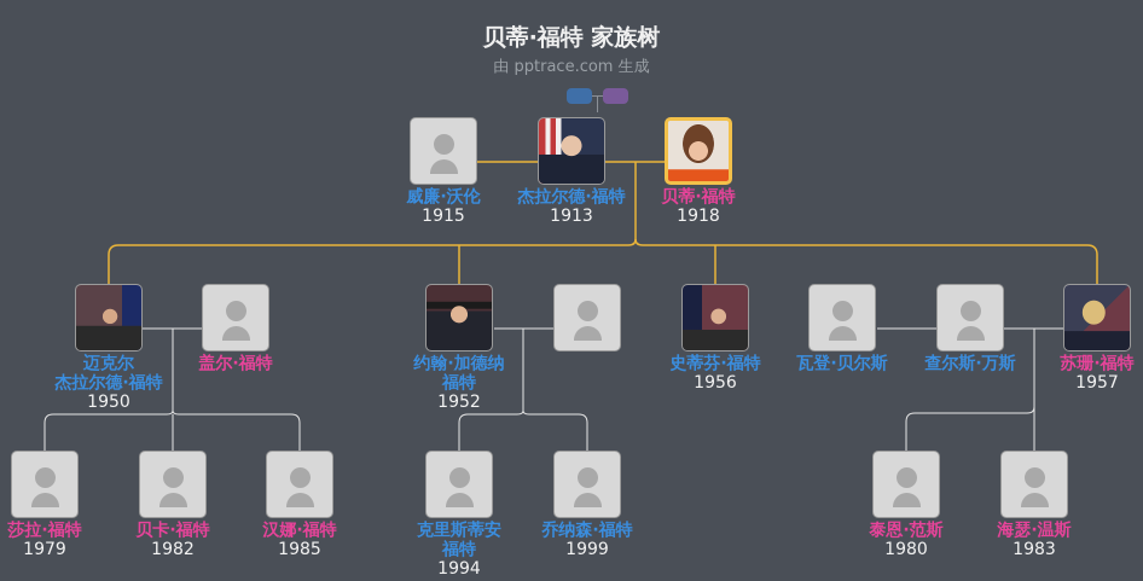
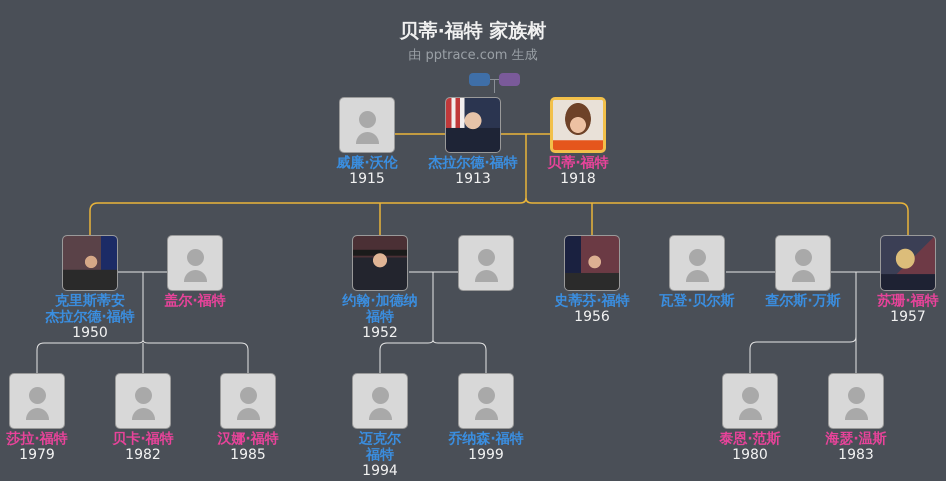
  贝蒂·福特 家族树
  由 pptrace.com 生成
  威廉·沃伦
  1915
  杰拉尔德·福特
  1913
  贝蒂·福特
  1918
- 迈克尔
+ 克里斯蒂安
  杰拉尔德·福特
  1950
  盖尔·福特
  约翰·加德纳
  福特
  1952
  史蒂芬·福特
  1956
  瓦登·贝尔斯
  查尔斯·万斯
  苏珊·福特
  1957
  莎拉·福特
  1979
  贝卡·福特
  1982
  汉娜·福特
  1985
- 克里斯蒂安
+ 迈克尔
  福特
  1994
  乔纳森·福特
  1999
  泰恩·范斯
  1980
  海瑟·温斯
  1983
